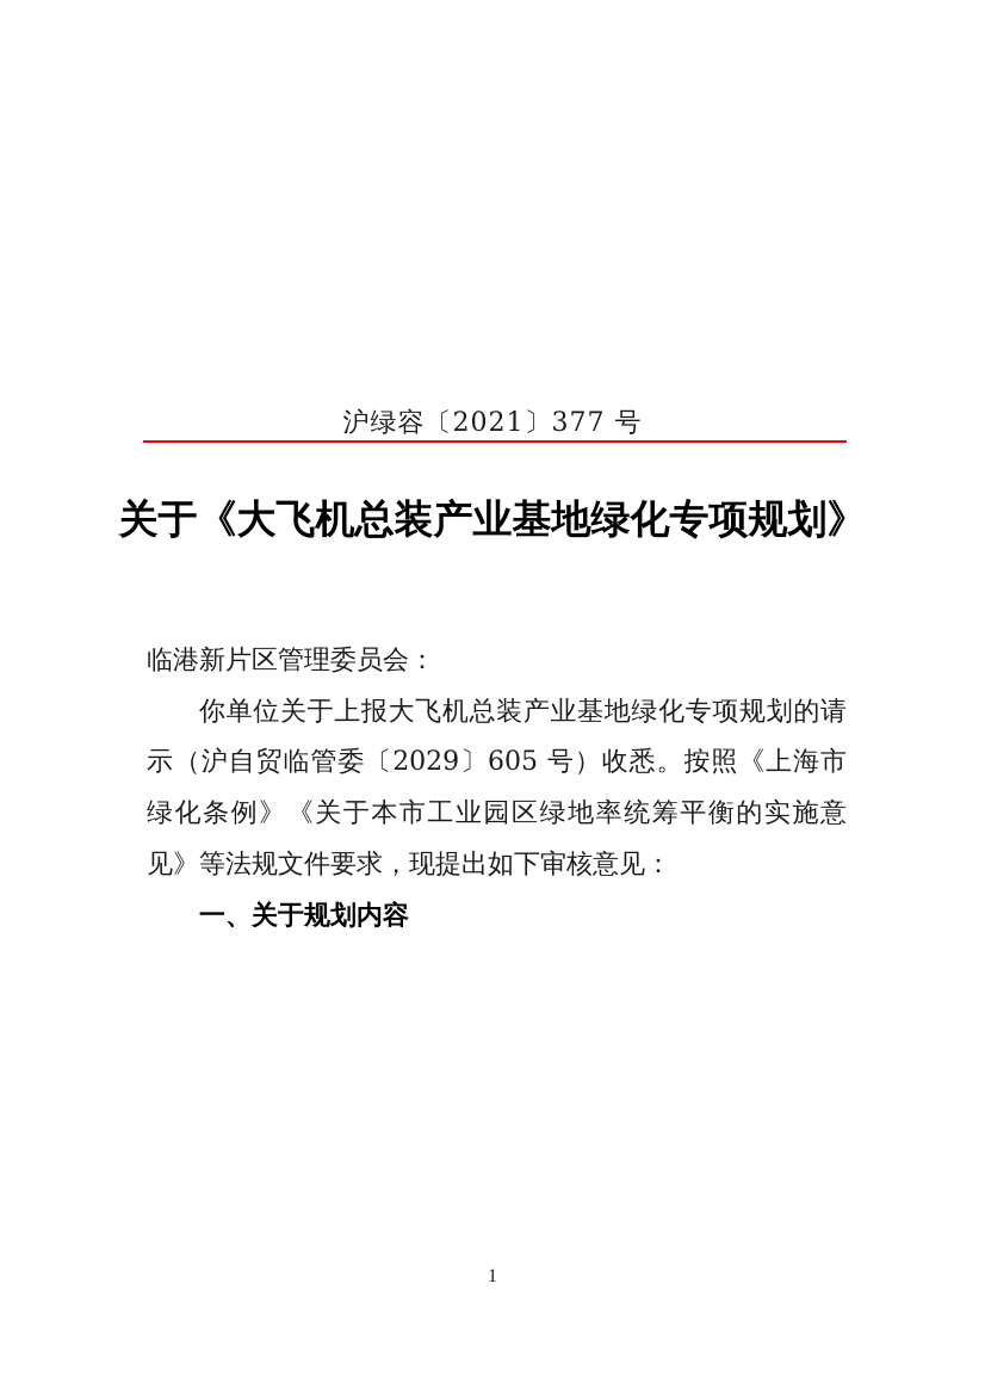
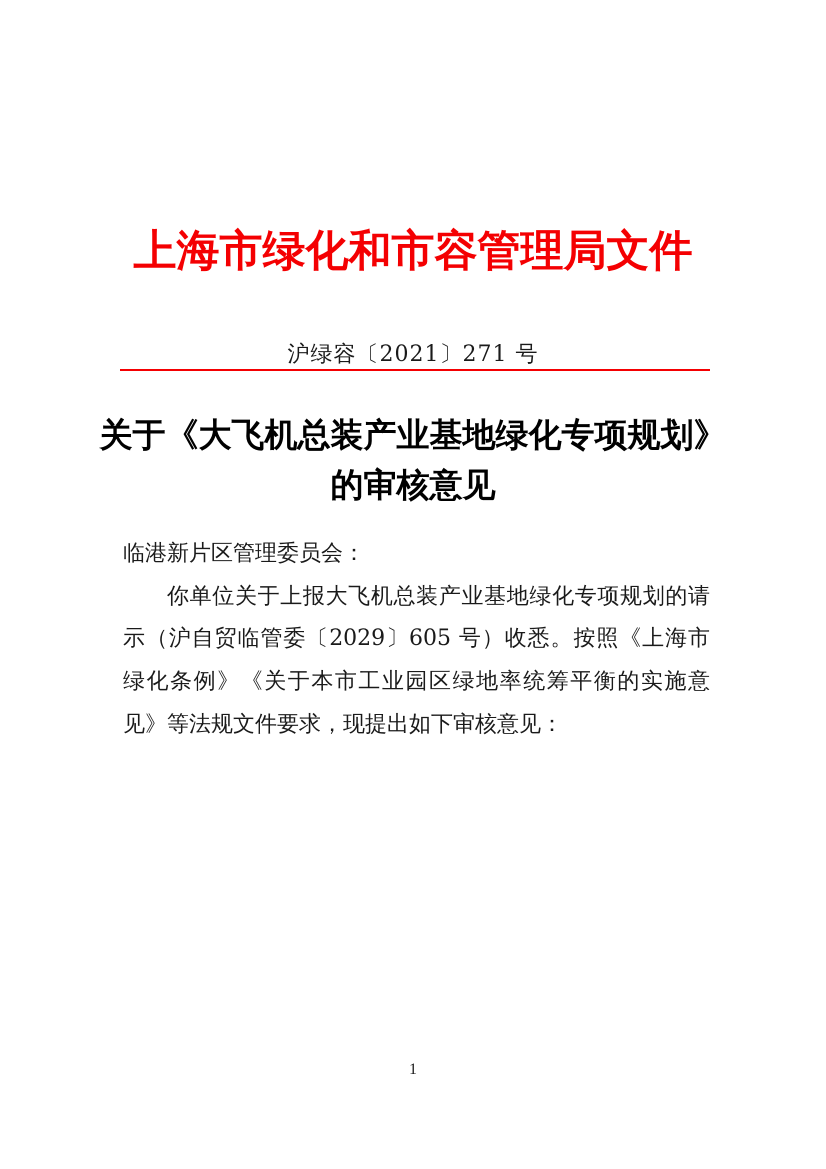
+ 上海市绿化和市容管理局文件
- 沪绿容〔2021〕377 号
+ 沪绿容〔2021〕271 号
  关于《大飞机总装产业基地绿化专项规划》
+ 的审核意见
  临港新片区管理委员会：
  你单位关于上报大飞机总装产业基地绿化专项规划的请示（沪自贸临管委〔2029〕605 号）收悉。按照《上海市绿化条例》《关于本市工业园区绿地率统筹平衡的实施意见》等法规文件要求，现提出如下审核意见：
- 一、关于规划内容
  1
